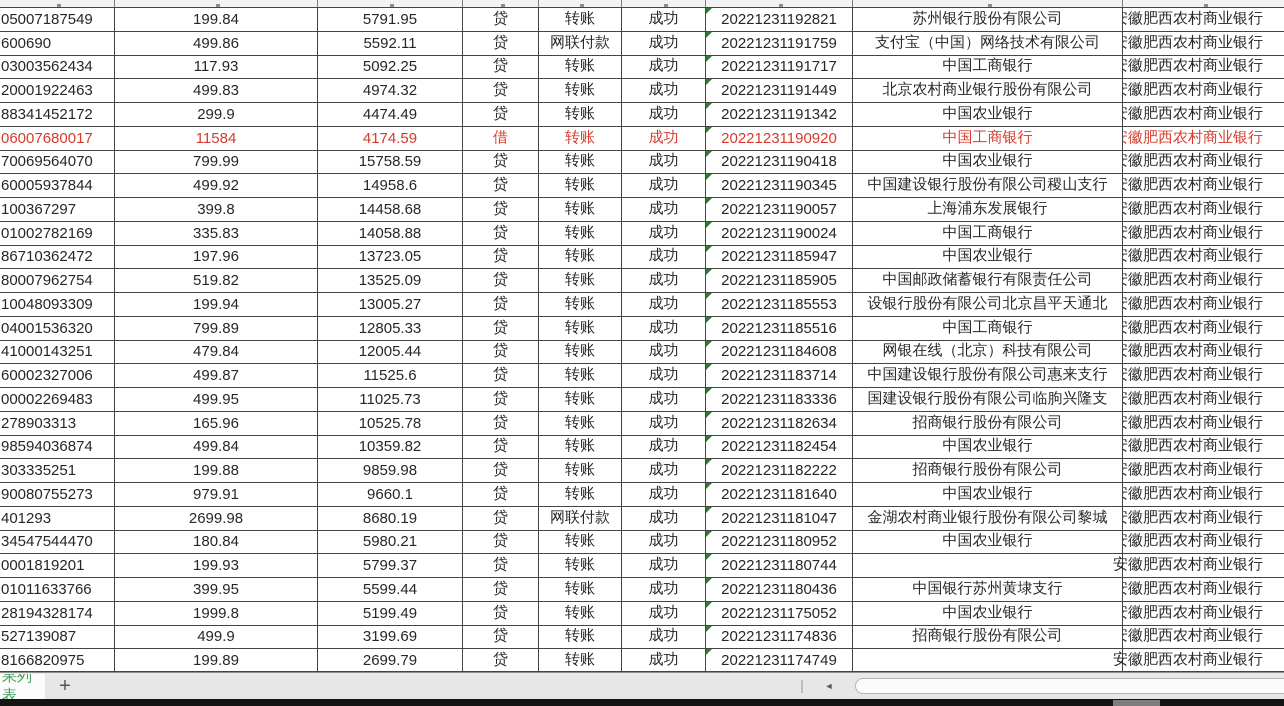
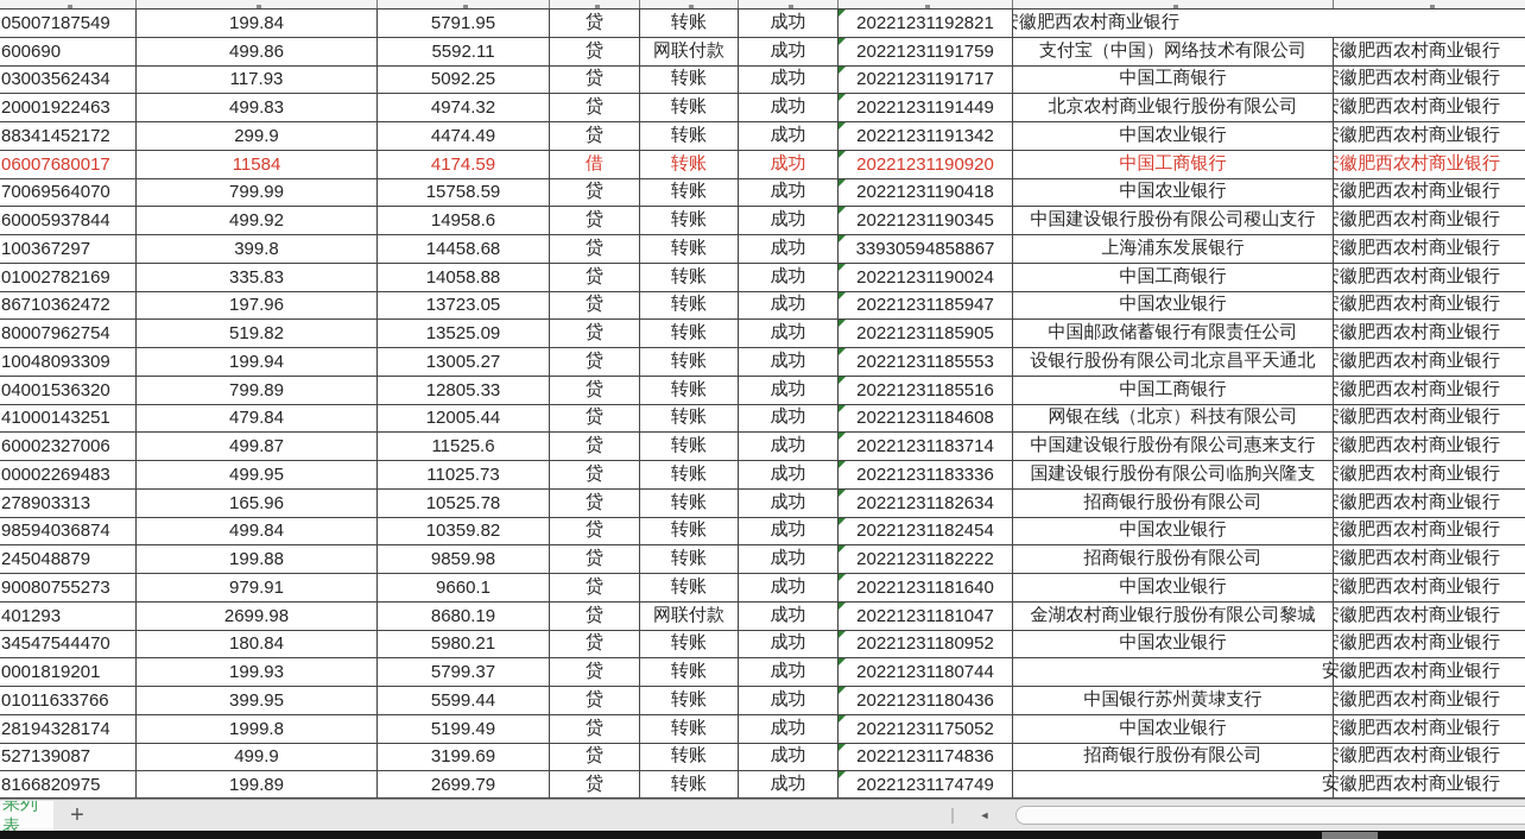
  05007187549
  199.84
  5791.95
  贷
  转账
  成功
  20221231192821
- 苏州银行股份有限公司
  徽肥西农村商业银行
  600690
  499.86
  5592.11
  贷
  网联付款
  成功
  20221231191759
  支付宝（中国）网络技术有限公司
  徽肥西农村商业银行
  03003562434
  117.93
  5092.25
  贷
  转账
  成功
  20221231191717
  中国工商银行
  徽肥西农村商业银行
  20001922463
  499.83
  4974.32
  贷
  转账
  成功
  20221231191449
  北京农村商业银行股份有限公司
  徽肥西农村商业银行
  88341452172
  299.9
  4474.49
  贷
  转账
  成功
  20221231191342
  中国农业银行
  徽肥西农村商业银行
  06007680017
  11584
  4174.59
  借
  转账
  成功
  20221231190920
  中国工商银行
  徽肥西农村商业银行
  70069564070
  799.99
  15758.59
  贷
  转账
  成功
  20221231190418
  中国农业银行
  徽肥西农村商业银行
  60005937844
  499.92
  14958.6
  贷
  转账
  成功
  20221231190345
  中国建设银行股份有限公司稷山支行
  徽肥西农村商业银行
  100367297
  399.8
  14458.68
  贷
  转账
  成功
- 20221231190057
+ 33930594858867
  上海浦东发展银行
  徽肥西农村商业银行
  01002782169
  335.83
  14058.88
  贷
  转账
  成功
  20221231190024
  中国工商银行
  徽肥西农村商业银行
  86710362472
  197.96
  13723.05
  贷
  转账
  成功
  20221231185947
  中国农业银行
  徽肥西农村商业银行
  80007962754
  519.82
  13525.09
  贷
  转账
  成功
  20221231185905
  中国邮政储蓄银行有限责任公司
  徽肥西农村商业银行
  10048093309
  199.94
  13005.27
  贷
  转账
  成功
  20221231185553
  设银行股份有限公司北京昌平天通北
  徽肥西农村商业银行
  04001536320
  799.89
  12805.33
  贷
  转账
  成功
  20221231185516
  中国工商银行
  徽肥西农村商业银行
  41000143251
  479.84
  12005.44
  贷
  转账
  成功
  20221231184608
  网银在线（北京）科技有限公司
  徽肥西农村商业银行
  60002327006
  499.87
  11525.6
  贷
  转账
  成功
  20221231183714
  中国建设银行股份有限公司惠来支行
  徽肥西农村商业银行
  00002269483
  499.95
  11025.73
  贷
  转账
  成功
  20221231183336
  国建设银行股份有限公司临朐兴隆支
  徽肥西农村商业银行
  278903313
  165.96
  10525.78
  贷
  转账
  成功
  20221231182634
  招商银行股份有限公司
  徽肥西农村商业银行
  98594036874
  499.84
  10359.82
  贷
  转账
  成功
  20221231182454
  中国农业银行
  徽肥西农村商业银行
- 303335251
+ 245048879
  199.88
  9859.98
  贷
  转账
  成功
  20221231182222
  招商银行股份有限公司
  徽肥西农村商业银行
  90080755273
  979.91
  9660.1
  贷
  转账
  成功
  20221231181640
  中国农业银行
  徽肥西农村商业银行
  401293
  2699.98
  8680.19
  贷
  网联付款
  成功
  20221231181047
  金湖农村商业银行股份有限公司黎城
  徽肥西农村商业银行
  34547544470
  180.84
  5980.21
  贷
  转账
  成功
  20221231180952
  中国农业银行
  徽肥西农村商业银行
  0001819201
  199.93
  5799.37
  贷
  转账
  成功
  20221231180744
  安徽肥西农村商业银行
  01011633766
  399.95
  5599.44
  贷
  转账
  成功
  20221231180436
  中国银行苏州黄埭支行
  徽肥西农村商业银行
  28194328174
  1999.8
  5199.49
  贷
  转账
  成功
  20221231175052
  中国农业银行
  徽肥西农村商业银行
  527139087
  499.9
  3199.69
  贷
  转账
  成功
  20221231174836
  招商银行股份有限公司
  徽肥西农村商业银行
  8166820975
  199.89
  2699.79
  贷
  转账
  成功
  20221231174749
  安徽肥西农村商业银行
  果列表
  +
  ◄
